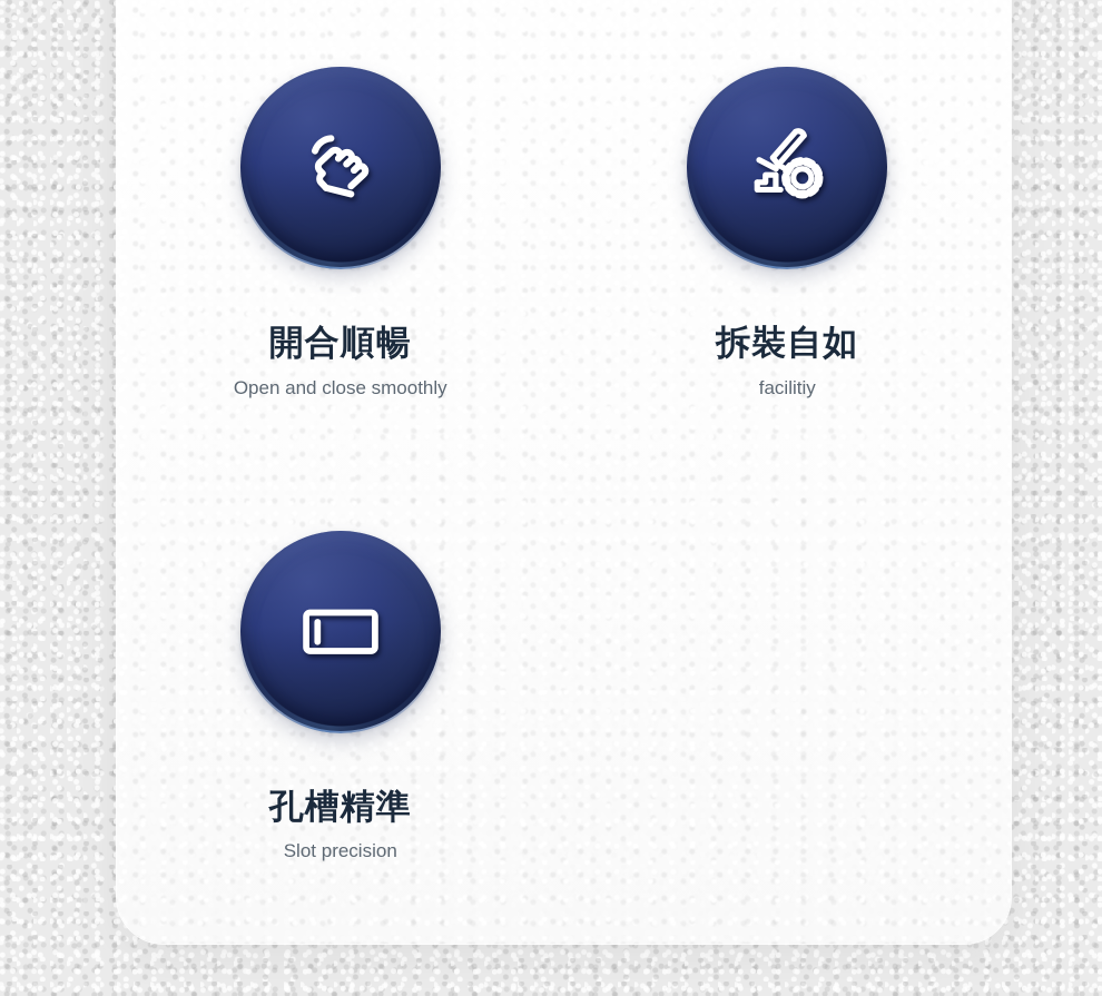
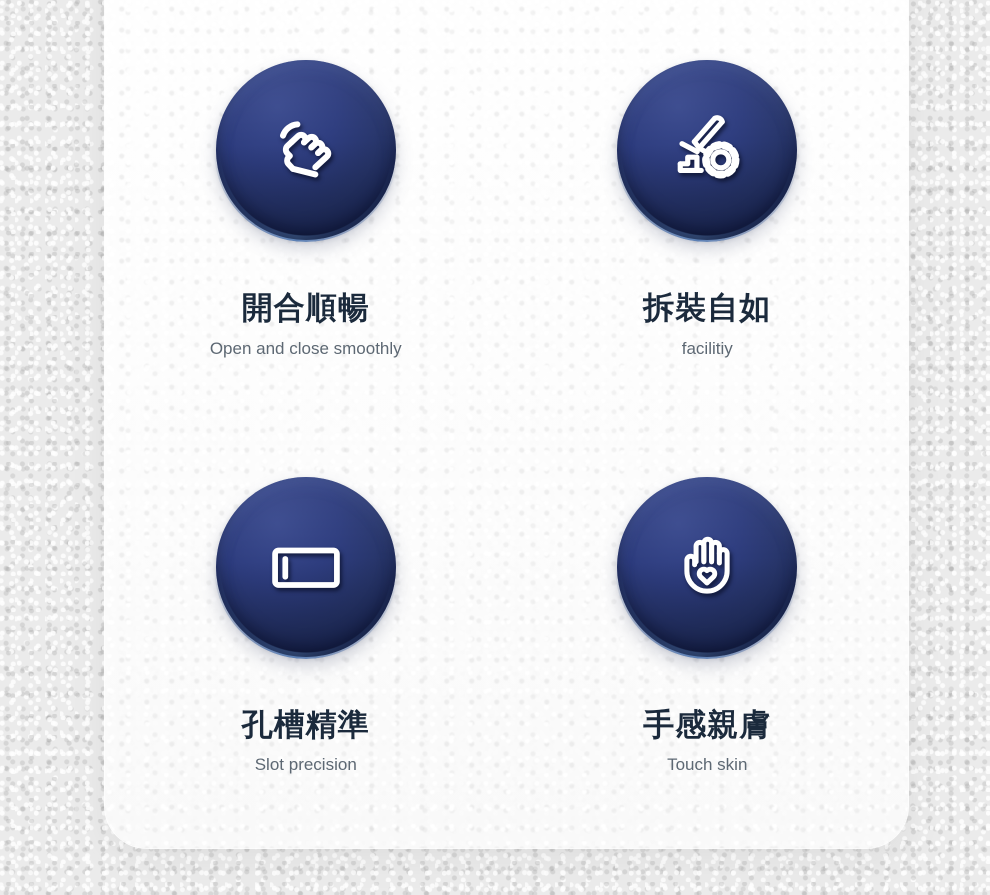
  開合順暢
  Open and close smoothly
  拆裝自如
  facilitiy
  孔槽精準
  Slot precision
+ 手感親膚
+ Touch skin
